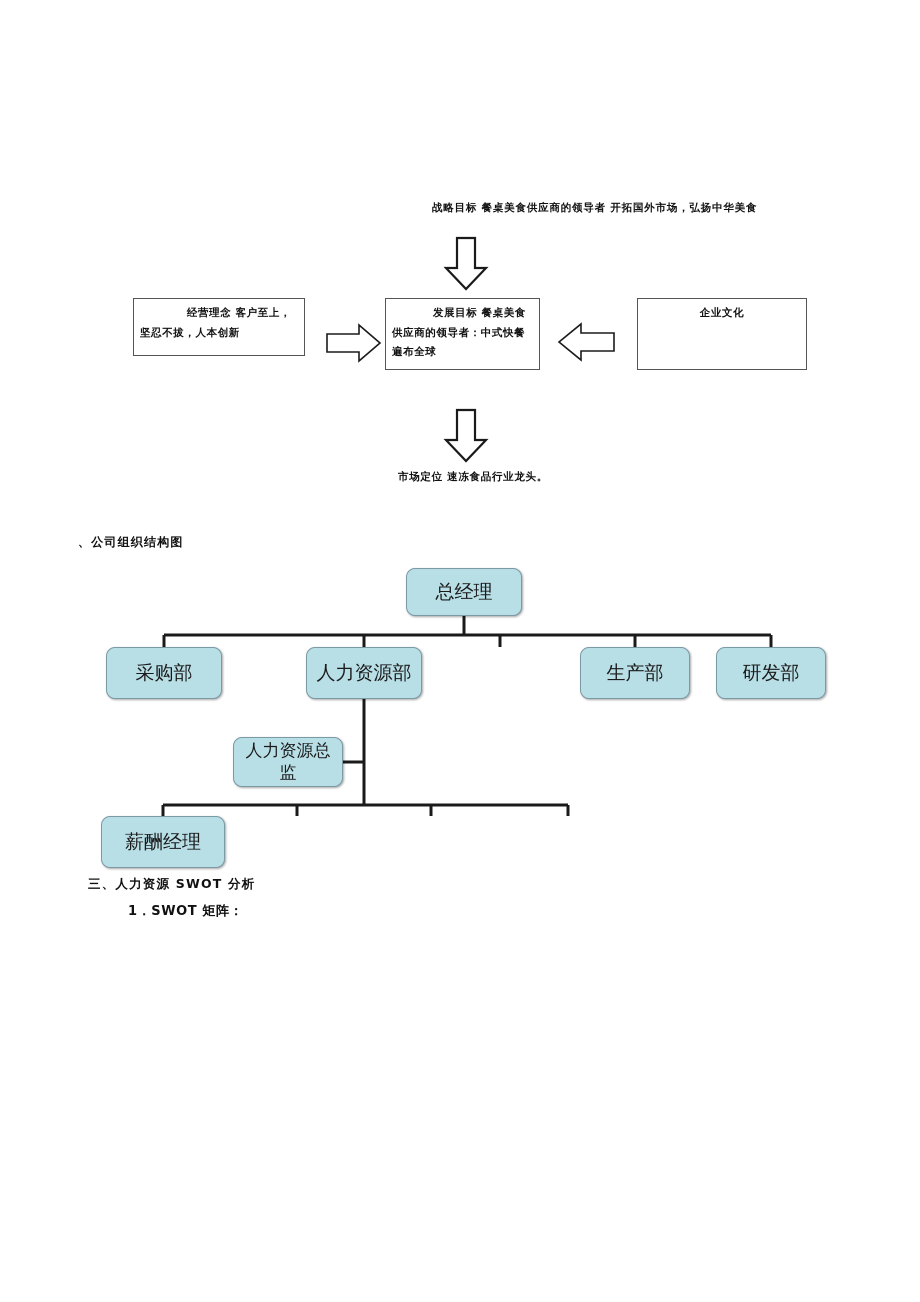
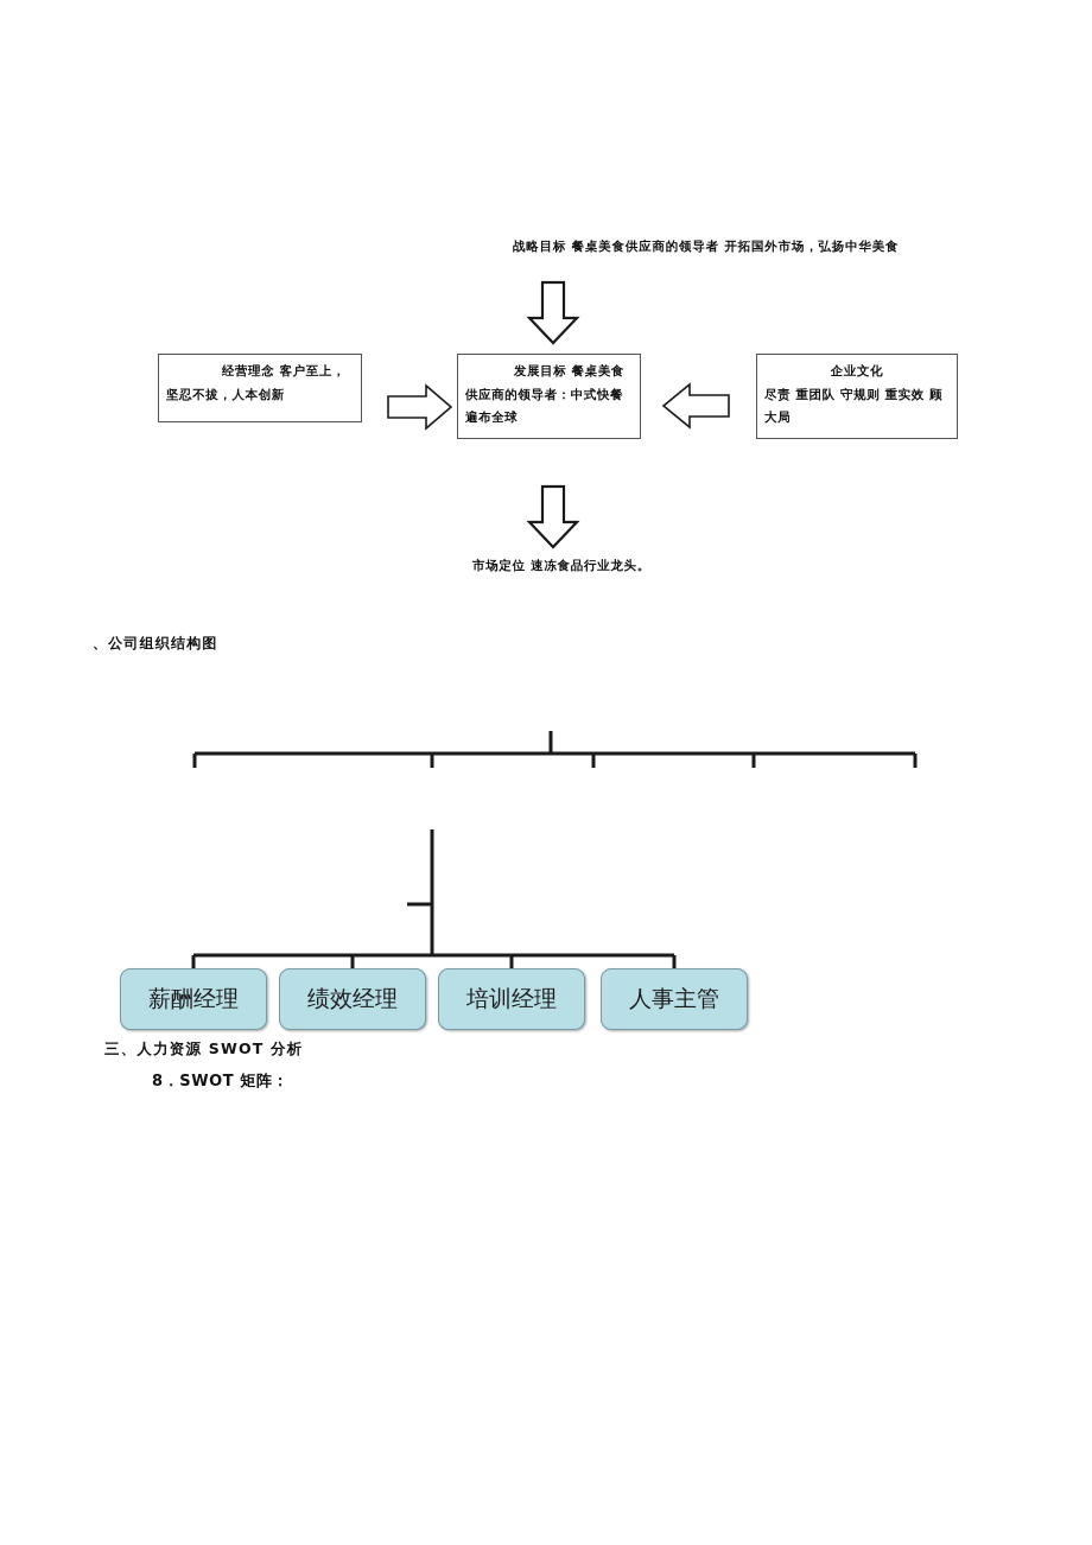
  战略目标 餐桌美食供应商的领导者 开拓国外市场，弘扬中华美食
  经营理念 客户至上，
  坚忍不拔，人本创新
  发展目标 餐桌美食
  供应商的领导者：中式快餐遍布全球
  企业文化
+ 尽责 重团队 守规则 重实效 顾大局
  市场定位 速冻食品行业龙头。
  、公司组织结构图
- 总经理
- 采购部
- 人力资源部
- 生产部
- 研发部
- 人力资源总监
  薪酬经理
+ 绩效经理
+ 培训经理
+ 人事主管
  三、人力资源 SWOT 分析
- 1．SWOT 矩阵：
+ 8．SWOT 矩阵：
